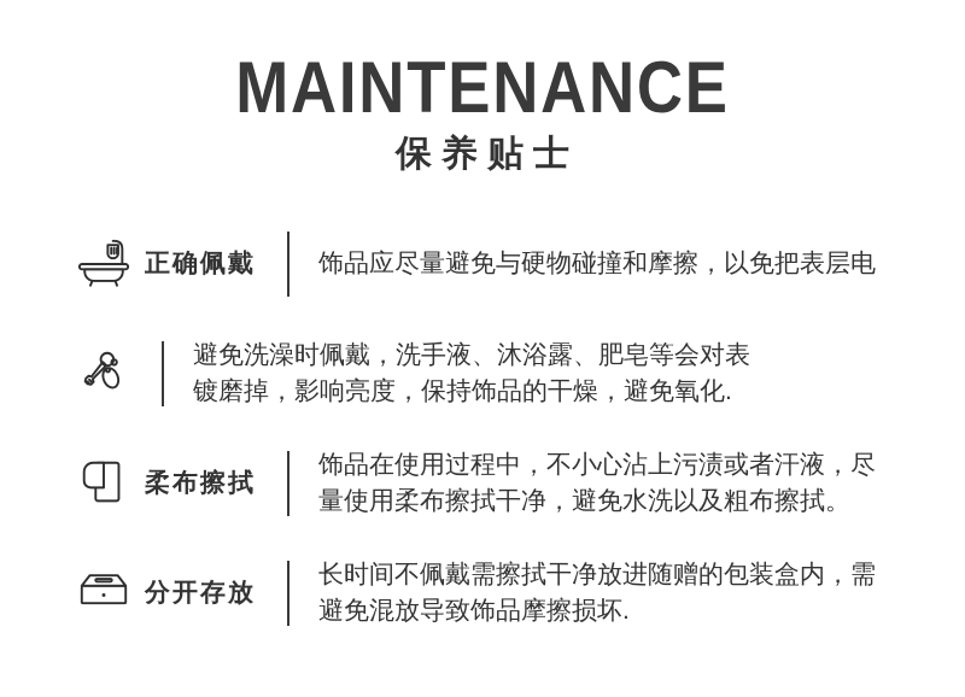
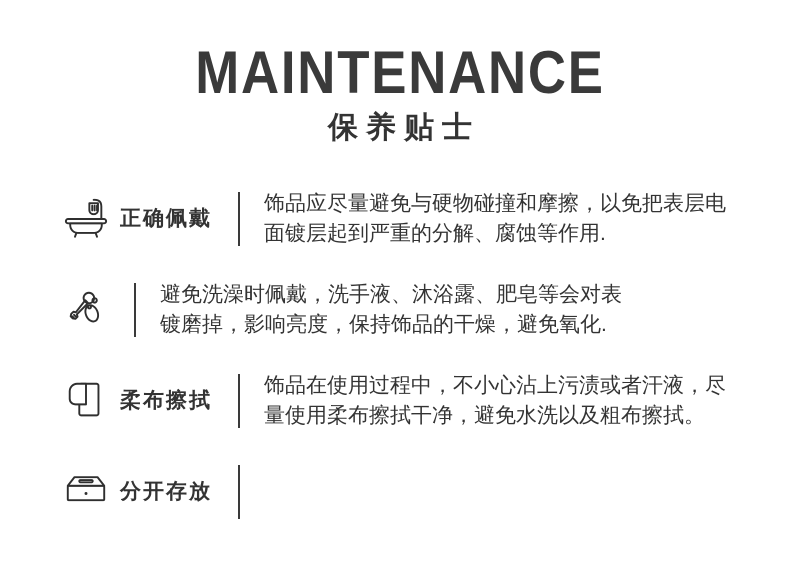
  MAINTENANCE
  保养贴士
  正确佩戴
  饰品应尽量避免与硬物碰撞和摩擦，以免把表层电
+ 面镀层起到严重的分解、腐蚀等作用.
  避免洗澡时佩戴，洗手液、沐浴露、肥皂等会对表
  镀磨掉，影响亮度，保持饰品的干燥，避免氧化.
  柔布擦拭
  饰品在使用过程中，不小心沾上污渍或者汗液，尽
  量使用柔布擦拭干净，避免水洗以及粗布擦拭。
  分开存放
- 长时间不佩戴需擦拭干净放进随赠的包装盒内，需
- 避免混放导致饰品摩擦损坏.
